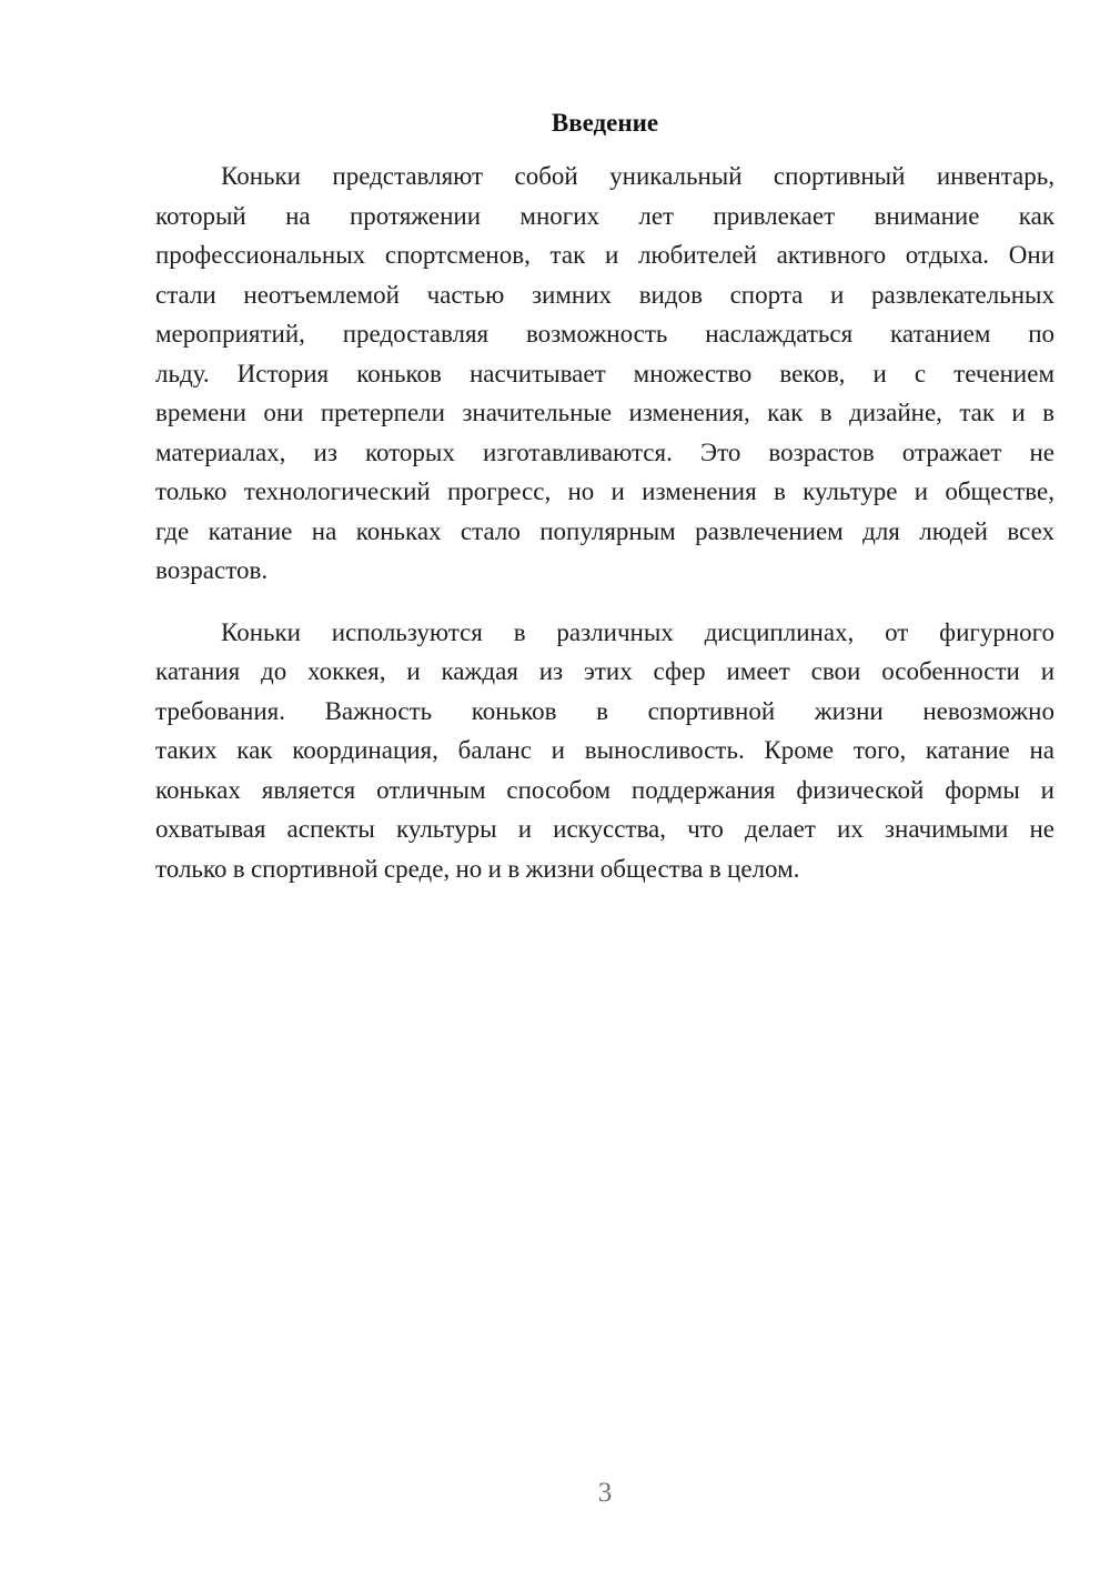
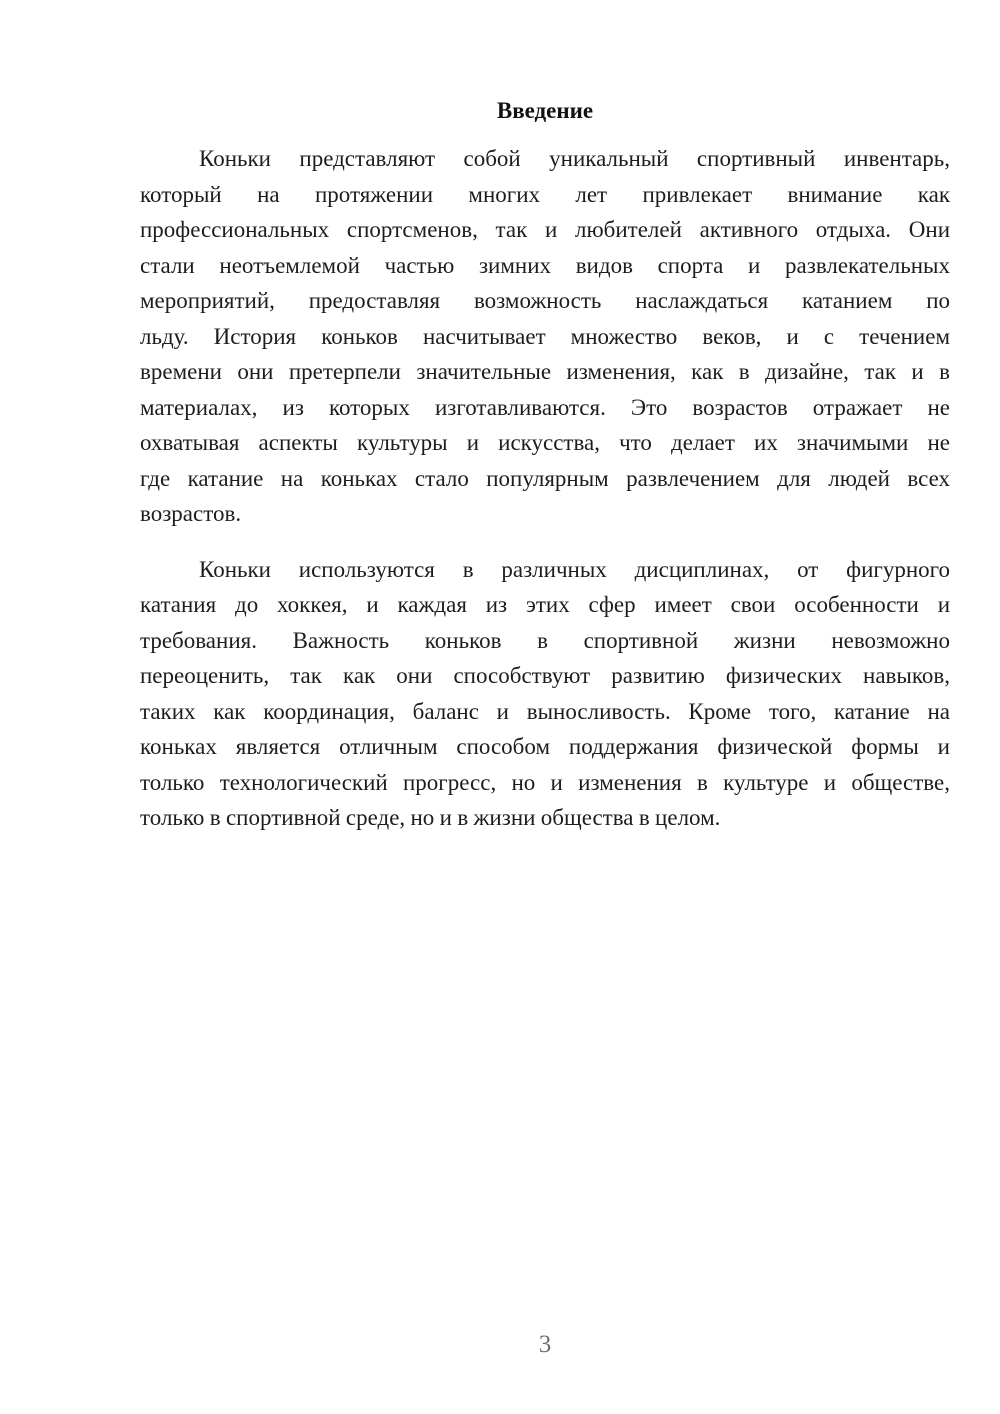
  Введение
  Коньки представляют собой уникальный спортивный инвентарь,
  который на протяжении многих лет привлекает внимание как
  профессиональных спортсменов, так и любителей активного отдыха. Они
  стали неотъемлемой частью зимних видов спорта и развлекательных
  мероприятий, предоставляя возможность наслаждаться катанием по
  льду. История коньков насчитывает множество веков, и с течением
  времени они претерпели значительные изменения, как в дизайне, так и в
  материалах, из которых изготавливаются. Это возрастов отражает не
- только технологический прогресс, но и изменения в культуре и обществе,
+ охватывая аспекты культуры и искусства, что делает их значимыми не
  где катание на коньках стало популярным развлечением для людей всех
  возрастов.
  Коньки используются в различных дисциплинах, от фигурного
  катания до хоккея, и каждая из этих сфер имеет свои особенности и
  требования. Важность коньков в спортивной жизни невозможно
+ переоценить, так как они способствуют развитию физических навыков,
  таких как координация, баланс и выносливость. Кроме того, катание на
  коньках является отличным способом поддержания физической формы и
- охватывая аспекты культуры и искусства, что делает их значимыми не
+ только технологический прогресс, но и изменения в культуре и обществе,
  только в спортивной среде, но и в жизни общества в целом.
  3
